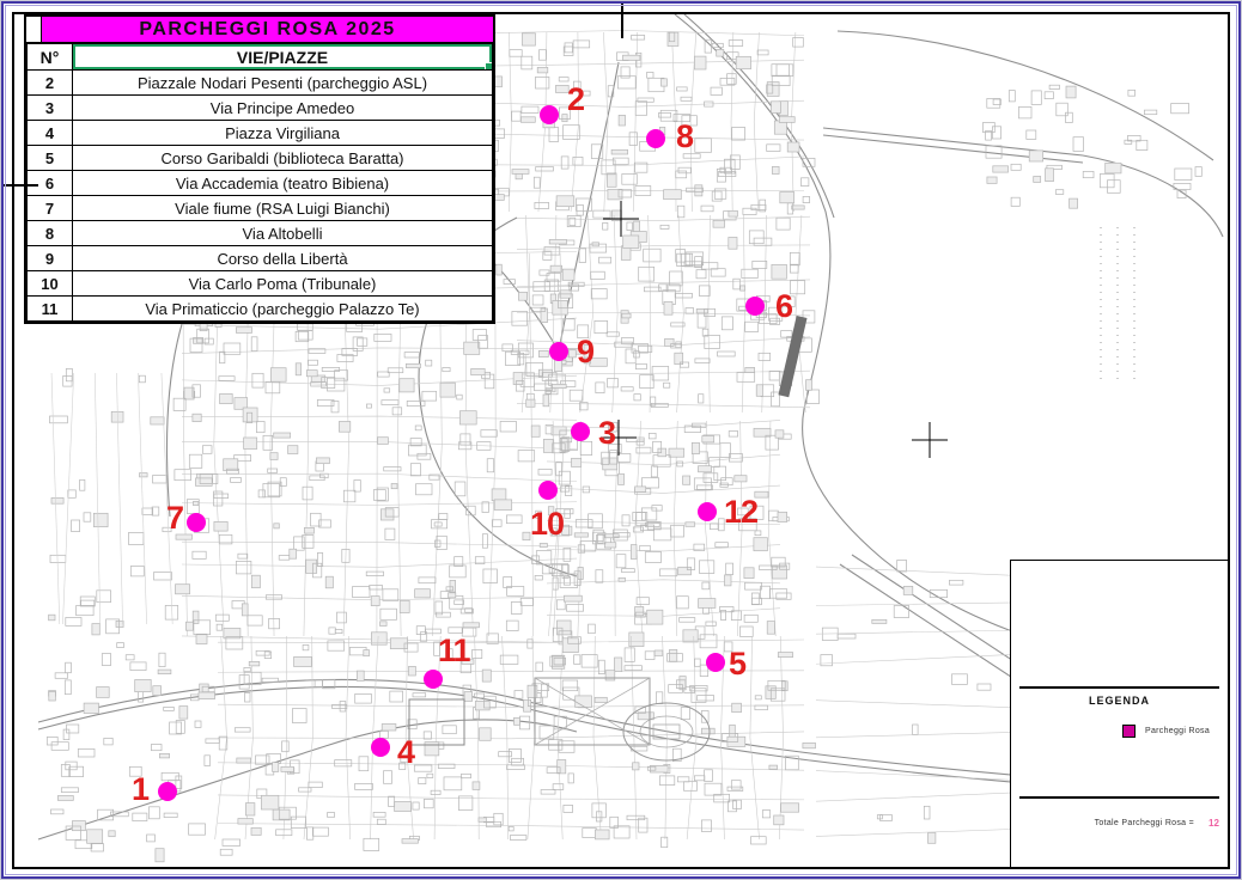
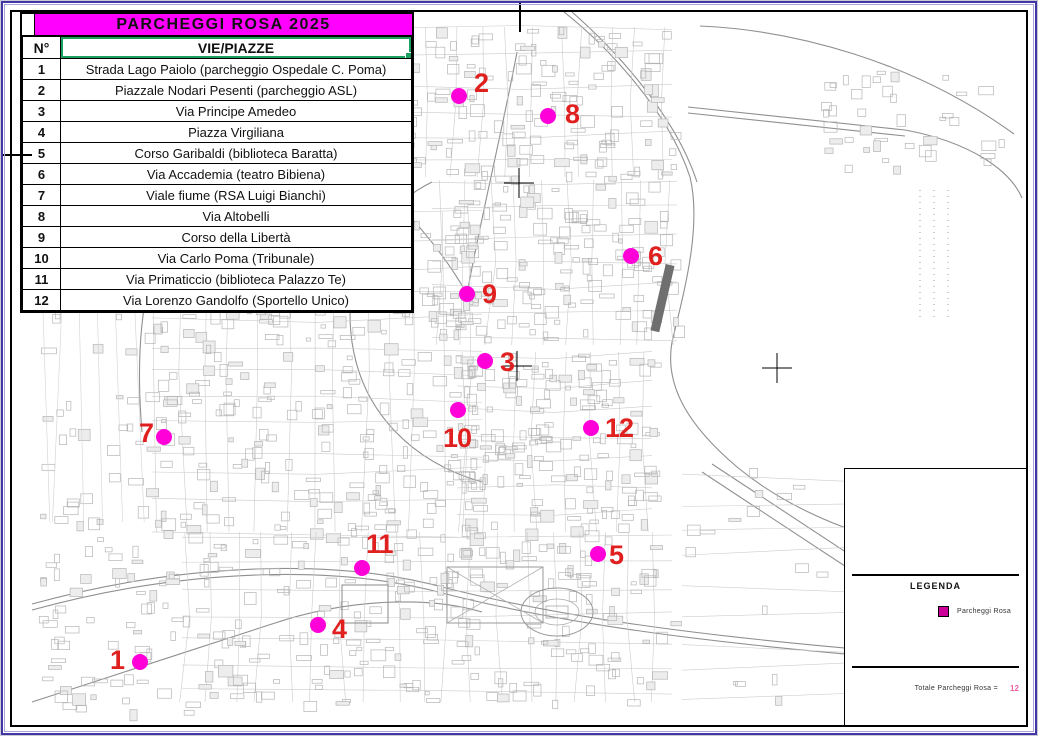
  1
  2
  3
  4
  5
  6
  7
  8
  9
  10
  11
  12
  PARCHEGGI ROSA 2025
  N°	VIE/PIAZZE
+ 1	Strada Lago Paiolo (parcheggio Ospedale C. Poma)
  2	Piazzale Nodari Pesenti (parcheggio ASL)
  3	Via Principe Amedeo
  4	Piazza Virgiliana
  5	Corso Garibaldi (biblioteca Baratta)
  6	Via Accademia (teatro Bibiena)
  7	Viale fiume (RSA Luigi Bianchi)
  8	Via Altobelli
  9	Corso della Libertà
  10	Via Carlo Poma (Tribunale)
- 11	Via Primaticcio (parcheggio Palazzo Te)
+ 11	Via Primaticcio (biblioteca Palazzo Te)
+ 12	Via Lorenzo Gandolfo (Sportello Unico)
  LEGENDA
  12
